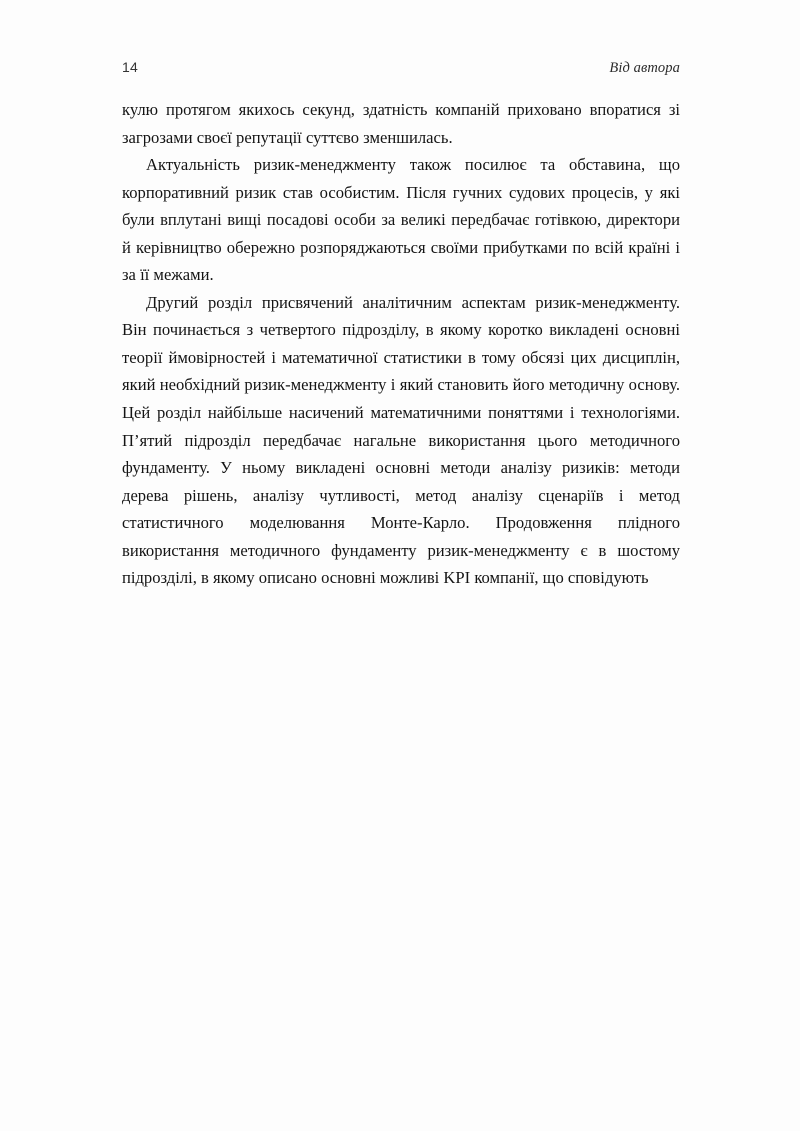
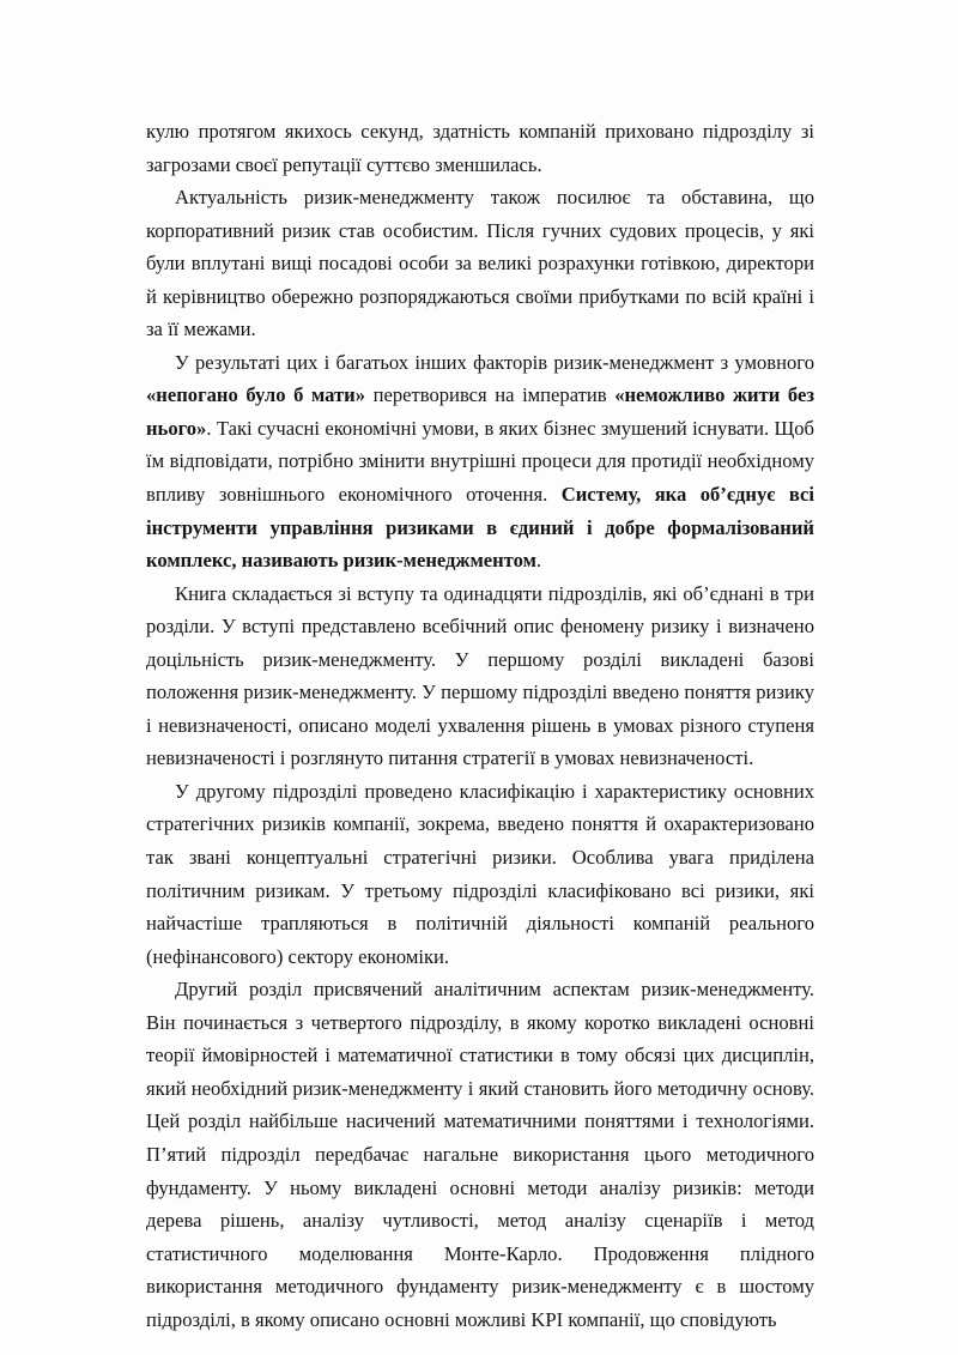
- 14
- Від автора
- кулю протягом якихось секунд, здатність компаній приховано впоратися зі загрозами своєї репутації суттєво зменшилась.
+ кулю протягом якихось секунд, здатність компаній приховано підрозділу зі загрозами своєї репутації суттєво зменшилась.
- Актуальність ризик-менеджменту також посилює та обставина, що корпоративний ризик став особистим. Після гучних судових процесів, у які були вплутані вищі посадові особи за великі передбачає готівкою, директори й керівництво обережно розпоряджаються своїми прибутками по всій країні і за її межами.
+ Актуальність ризик-менеджменту також посилює та обставина, що корпоративний ризик став особистим. Після гучних судових процесів, у які були вплутані вищі посадові особи за великі розрахунки готівкою, директори й керівництво обережно розпоряджаються своїми прибутками по всій країні і за її межами.
+ У результаті цих і багатьох інших факторів ризик-менеджмент з умовного «непогано було б мати» перетворився на імператив «неможливо жити без нього». Такі сучасні економічні умови, в яких бізнес змушений існувати. Щоб їм відповідати, потрібно змінити внутрішні процеси для протидії необхідному впливу зовнішнього економічного оточення. Систему, яка об’єднує всі інструменти управління ризиками в єдиний і добре формалізований комплекс, називають ризик-менеджментом.
+ Книга складається зі вступу та одинадцяти підрозділів, які об’єднані в три розділи. У вступі представлено всебічний опис феномену ризику і визначено доцільність ризик-менеджменту. У першому розділі викладені базові положення ризик-менеджменту. У першому підрозділі введено поняття ризику і невизначеності, описано моделі ухвалення рішень в умовах різного ступеня невизначеності і розглянуто питання стратегії в умовах невизначеності.
+ У другому підрозділі проведено класифікацію і характеристику основних стратегічних ризиків компанії, зокрема, введено поняття й охарактеризовано так звані концептуальні стратегічні ризики. Особлива увага приділена політичним ризикам. У третьому підрозділі класифіковано всі ризики, які найчастіше трапляються в політичній діяльності компаній реального (нефінансового) сектору економіки.
  Другий розділ присвячений аналітичним аспектам ризик-менеджменту. Він починається з четвертого підрозділу, в якому коротко викладені основні теорії ймовірностей і математичної статистики в тому обсязі цих дисциплін, який необхідний ризик-менеджменту і який становить його методичну основу. Цей розділ найбільше насичений математичними поняттями і технологіями. П’ятий підрозділ передбачає нагальне використання цього методичного фундаменту. У ньому викладені основні методи аналізу ризиків: методи дерева рішень, аналізу чутливості, метод аналізу сценаріїв і метод статистичного моделювання Монте-Карло. Продовження плідного використання методичного фундаменту ризик-менеджменту є в шостому підрозділі, в якому описано основні можливі KPI компанії, що сповідують
